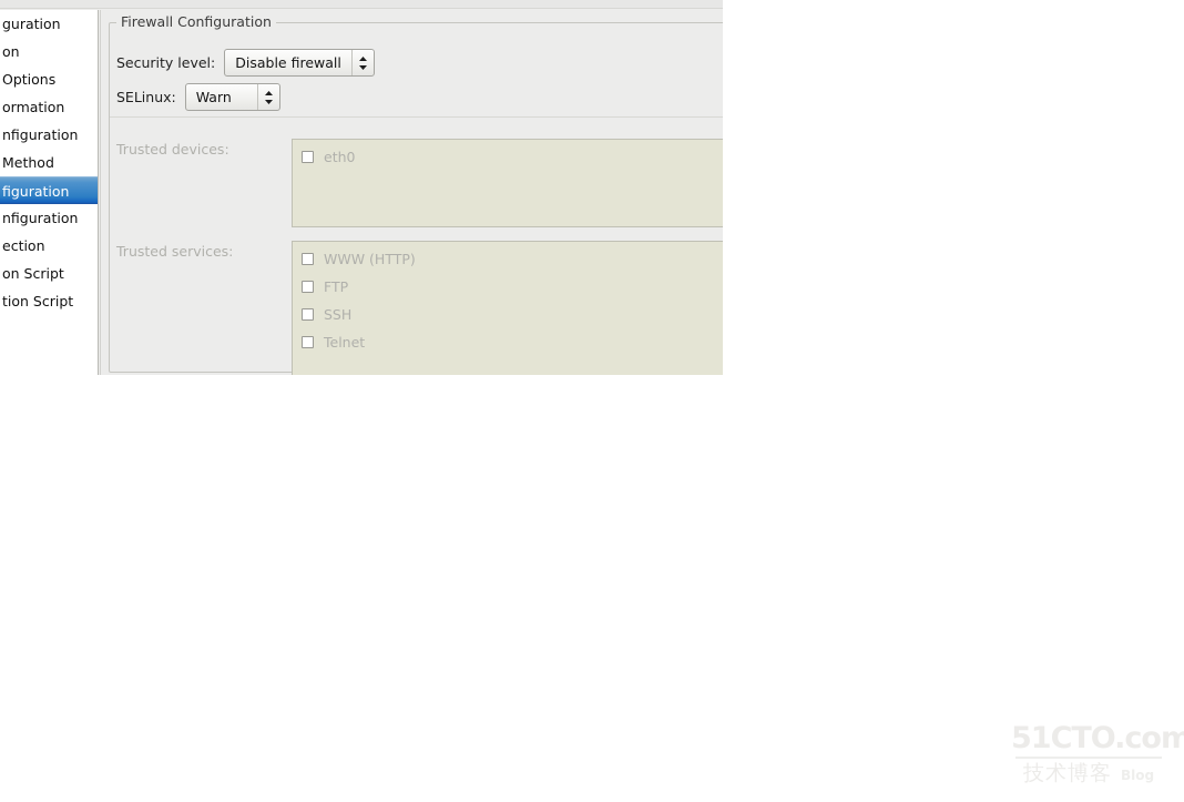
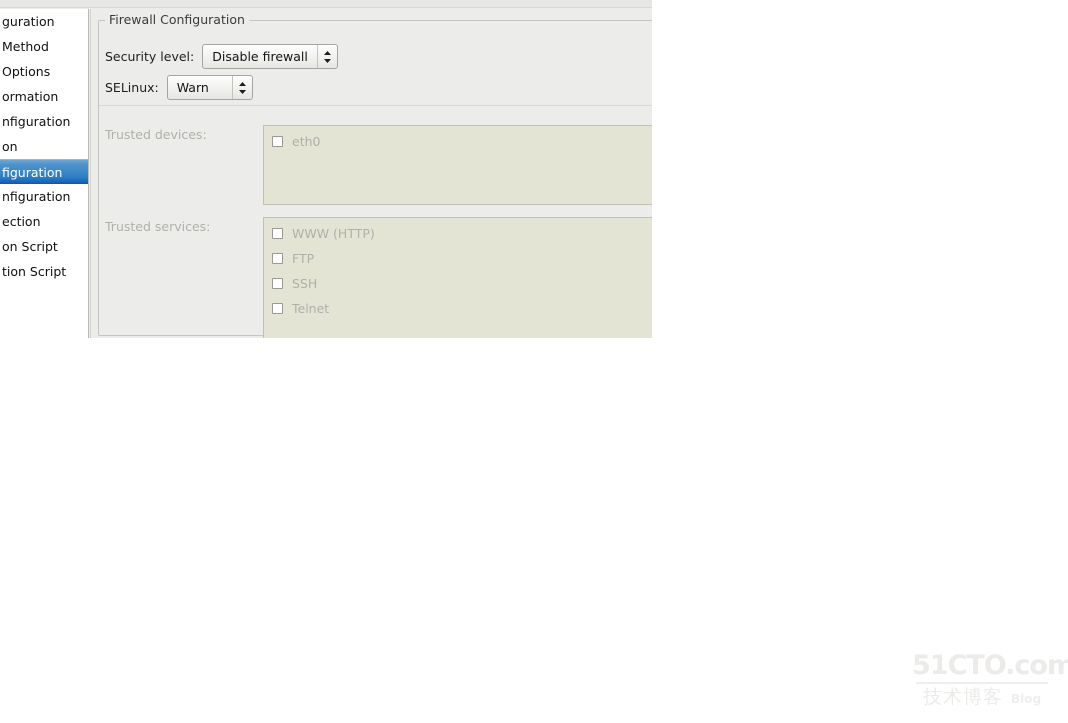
  guration
- on
+ Method
  Options
  ormation
  nfiguration
- Method
+ on
  figuration
  nfiguration
  ection
  on Script
  tion Script
  Firewall Configuration
  Security level:
  Disable firewall
  SELinux:
  Warn
  Trusted devices:
  eth0
  Trusted services:
  WWW (HTTP)
  FTP
  SSH
  Telnet
